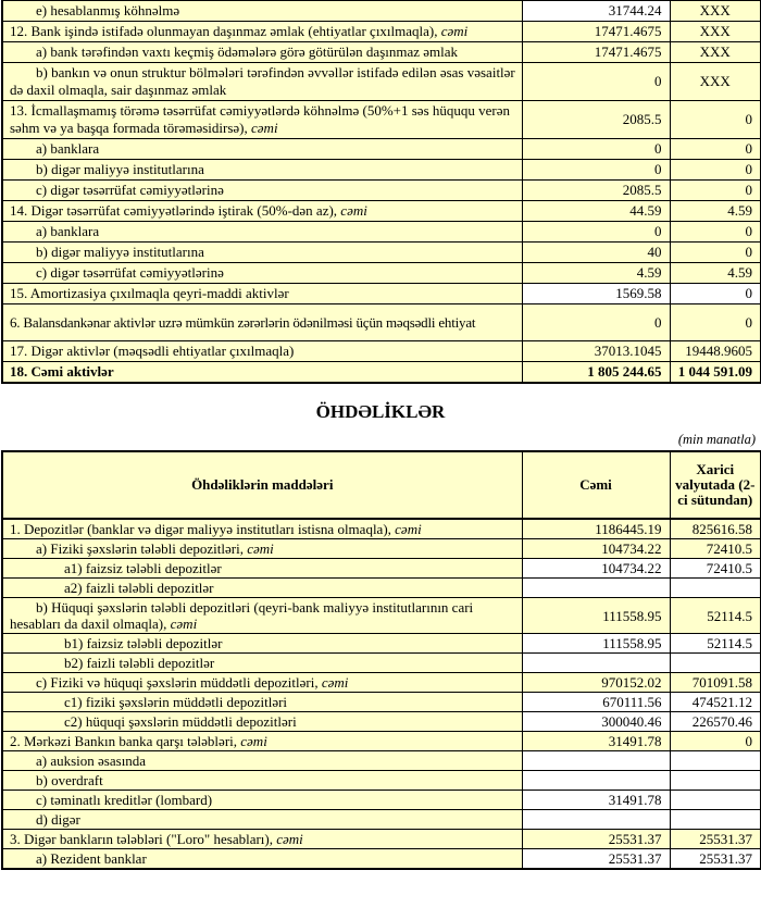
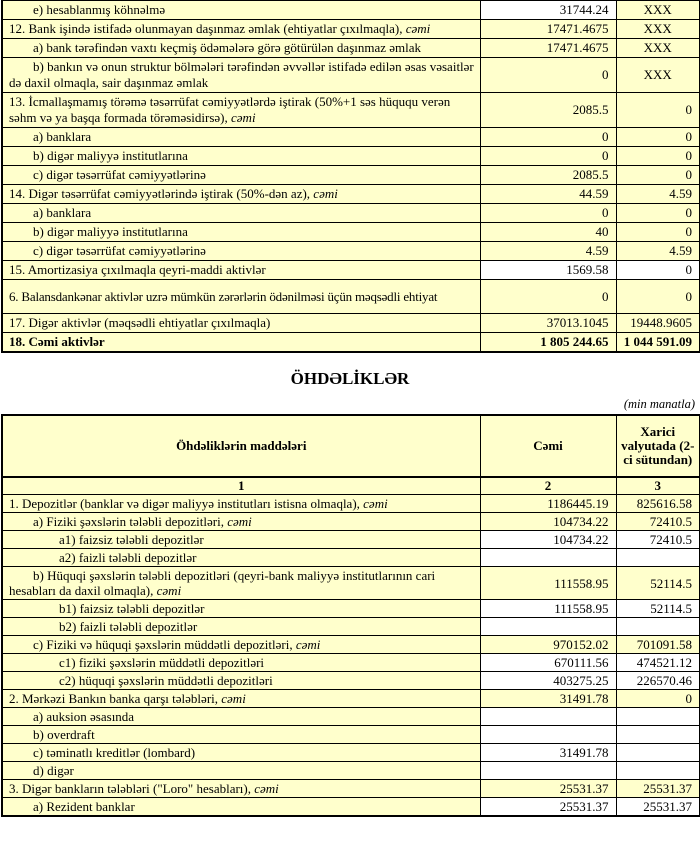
  e) hesablanmış köhnəlmə	31744.24	XXX
  12. Bank işində istifadə olunmayan daşınmaz əmlak (ehtiyatlar çıxılmaqla), cəmi	17471.4675	XXX
  a) bank tərəfindən vaxtı keçmiş ödəmələrə görə götürülən daşınmaz əmlak	17471.4675	XXX
  b) bankın və onun struktur bölmələri tərəfindən əvvəllər istifadə edilən əsas vəsaitlər də daxil olmaqla, sair daşınmaz əmlak	0	XXX
- 13. İcmallaşmamış törəmə təsərrüfat cəmiyyətlərdə köhnəlmə (50%+1 səs hüququ verən səhm və ya başqa formada törəməsidirsə), cəmi	2085.5	0
+ 13. İcmallaşmamış törəmə təsərrüfat cəmiyyətlərdə iştirak (50%+1 səs hüququ verən səhm və ya başqa formada törəməsidirsə), cəmi	2085.5	0
  a) banklara	0	0
  b) digər maliyyə institutlarına	0	0
  c) digər təsərrüfat cəmiyyətlərinə	2085.5	0
  14. Digər təsərrüfat cəmiyyətlərində iştirak (50%-dən az), cəmi	44.59	4.59
  a) banklara	0	0
  b) digər maliyyə institutlarına	40	0
  c) digər təsərrüfat cəmiyyətlərinə	4.59	4.59
  15. Amortizasiya çıxılmaqla qeyri-maddi aktivlər	1569.58	0
  6. Balansdankənar aktivlər uzrə mümkün zərərlərin ödənilməsi üçün məqsədli ehtiyat	0	0
  17. Digər aktivlər (məqsədli ehtiyatlar çıxılmaqla)	37013.1045	19448.9605
  18. Cəmi aktivlər	1 805 244.65	1 044 591.09
  ÖHDƏLİKLƏR
  (min manatla)
  Öhdəliklərin maddələri	Cəmi	Xarici valyutada (2-ci sütundan)
+ 1	2	3
  1. Depozitlər (banklar və digər maliyyə institutları istisna olmaqla), cəmi	1186445.19	825616.58
  a) Fiziki şəxslərin tələbli depozitləri, cəmi	104734.22	72410.5
  a1) faizsiz tələbli depozitlər	104734.22	72410.5
  a2) faizli tələbli depozitlər
  b) Hüquqi şəxslərin tələbli depozitləri (qeyri-bank maliyyə institutlarının cari hesabları da daxil olmaqla), cəmi	111558.95	52114.5
  b1) faizsiz tələbli depozitlər	111558.95	52114.5
  b2) faizli tələbli depozitlər
  c) Fiziki və hüquqi şəxslərin müddətli depozitləri, cəmi	970152.02	701091.58
  c1) fiziki şəxslərin müddətli depozitləri	670111.56	474521.12
- c2) hüquqi şəxslərin müddətli depozitləri	300040.46	226570.46
+ c2) hüquqi şəxslərin müddətli depozitləri	403275.25	226570.46
  2. Mərkəzi Bankın banka qarşı tələbləri, cəmi	31491.78	0
  a) auksion əsasında
  b) overdraft
  c) təminatlı kreditlər (lombard)	31491.78
  d) digər
  3. Digər bankların tələbləri ("Loro" hesabları), cəmi	25531.37	25531.37
  a) Rezident banklar	25531.37	25531.37
